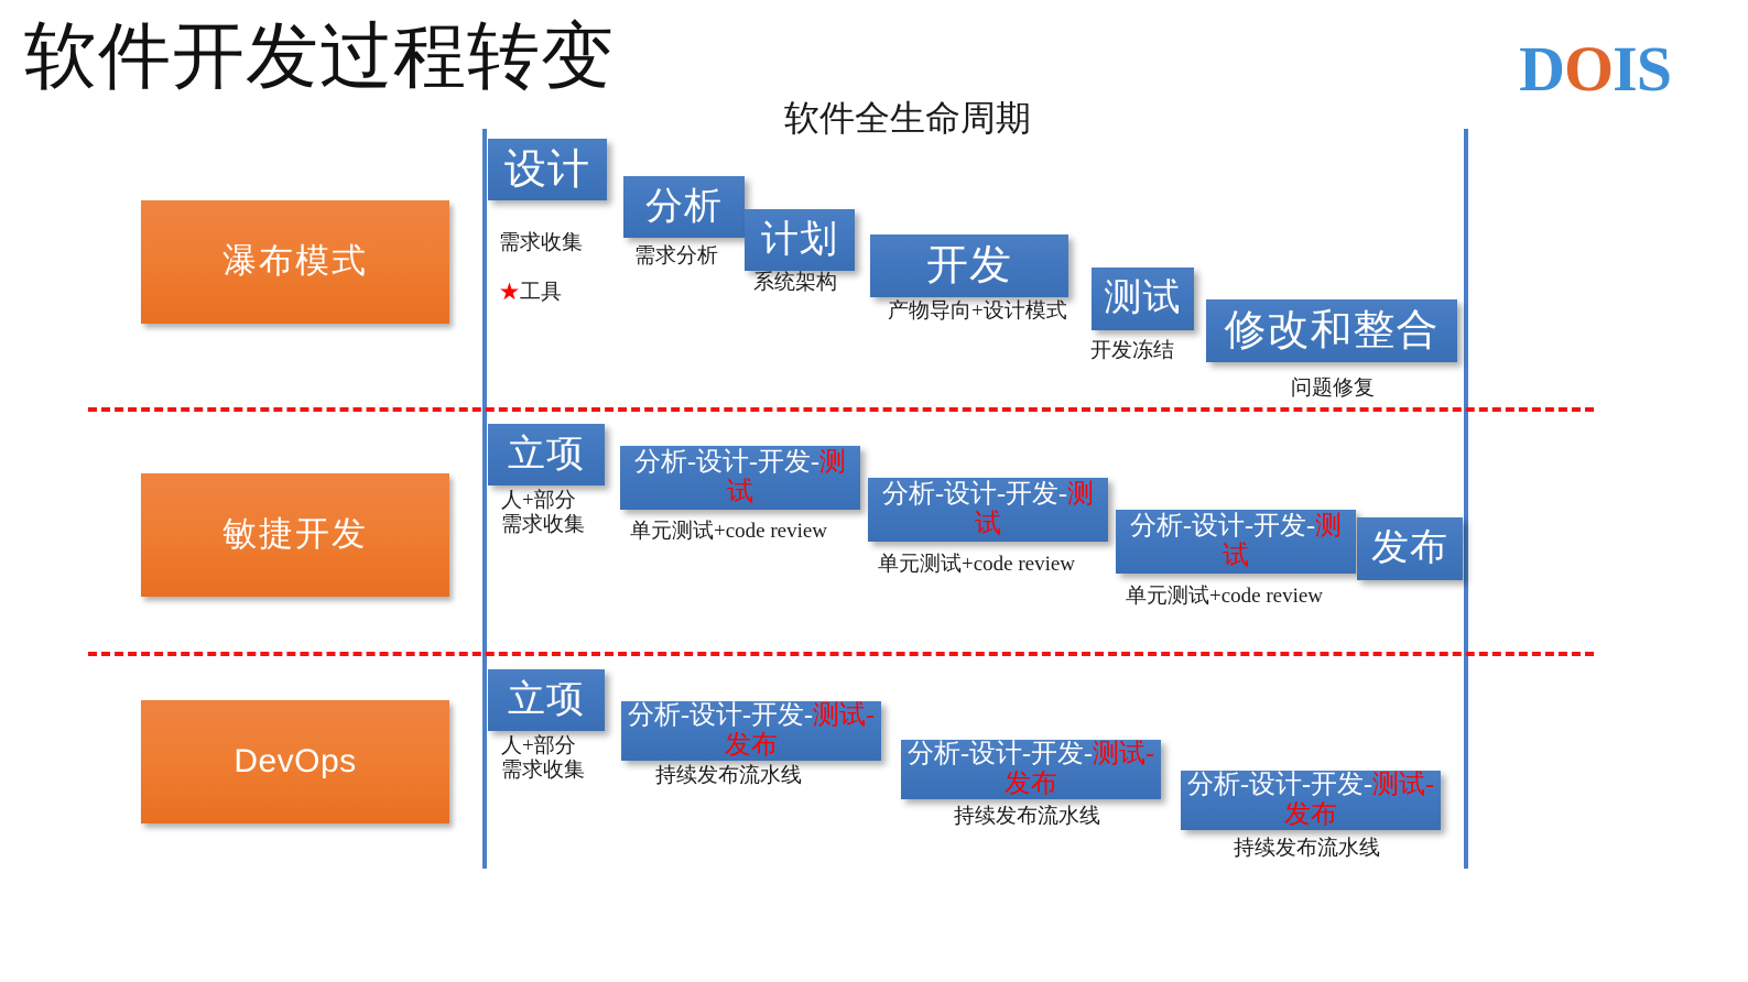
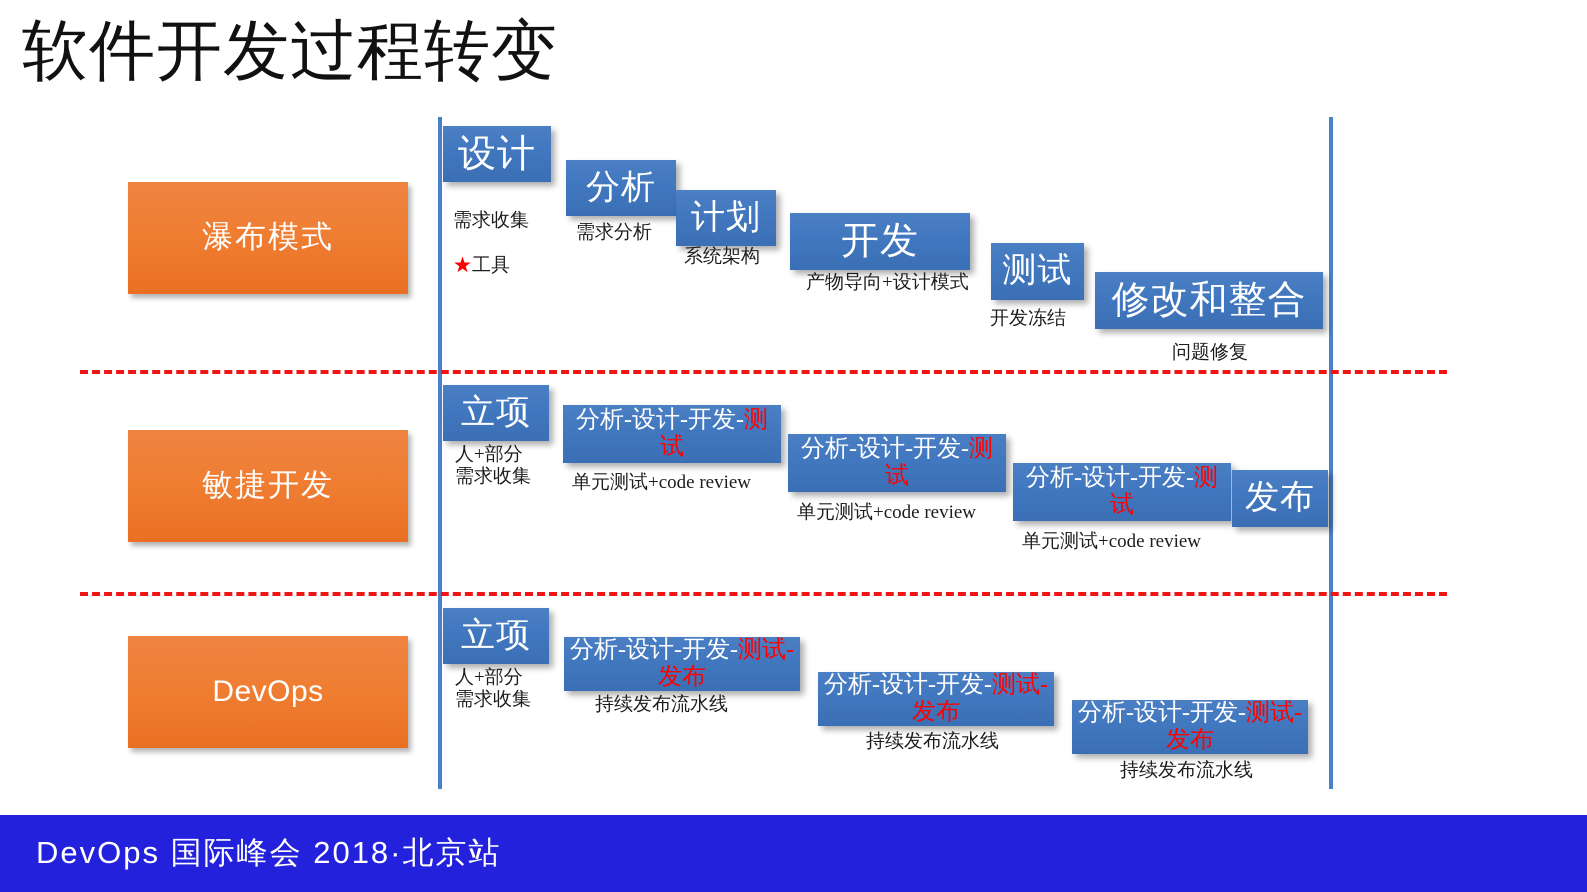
  软件开发过程转变
- DOIS
- 软件全生命周期
  瀑布模式
  敏捷开发
  DevOps
  设计
  需求收集
  ★工具
  分析
  需求分析
  计划
  系统架构
  开发
  产物导向+设计模式
  测试
  开发冻结
  修改和整合
  问题修复
  立项
  人+部分
  需求收集
  分析-设计-开发-测试
  单元测试+code review
  分析-设计-开发-测试
  单元测试+code review
  分析-设计-开发-测试
  单元测试+code review
  发布
  立项
  人+部分
  需求收集
  分析-设计-开发-测试-发布
  持续发布流水线
  分析-设计-开发-测试-发布
  持续发布流水线
  分析-设计-开发-测试-发布
  持续发布流水线
+ DevOps 国际峰会 2018·北京站
